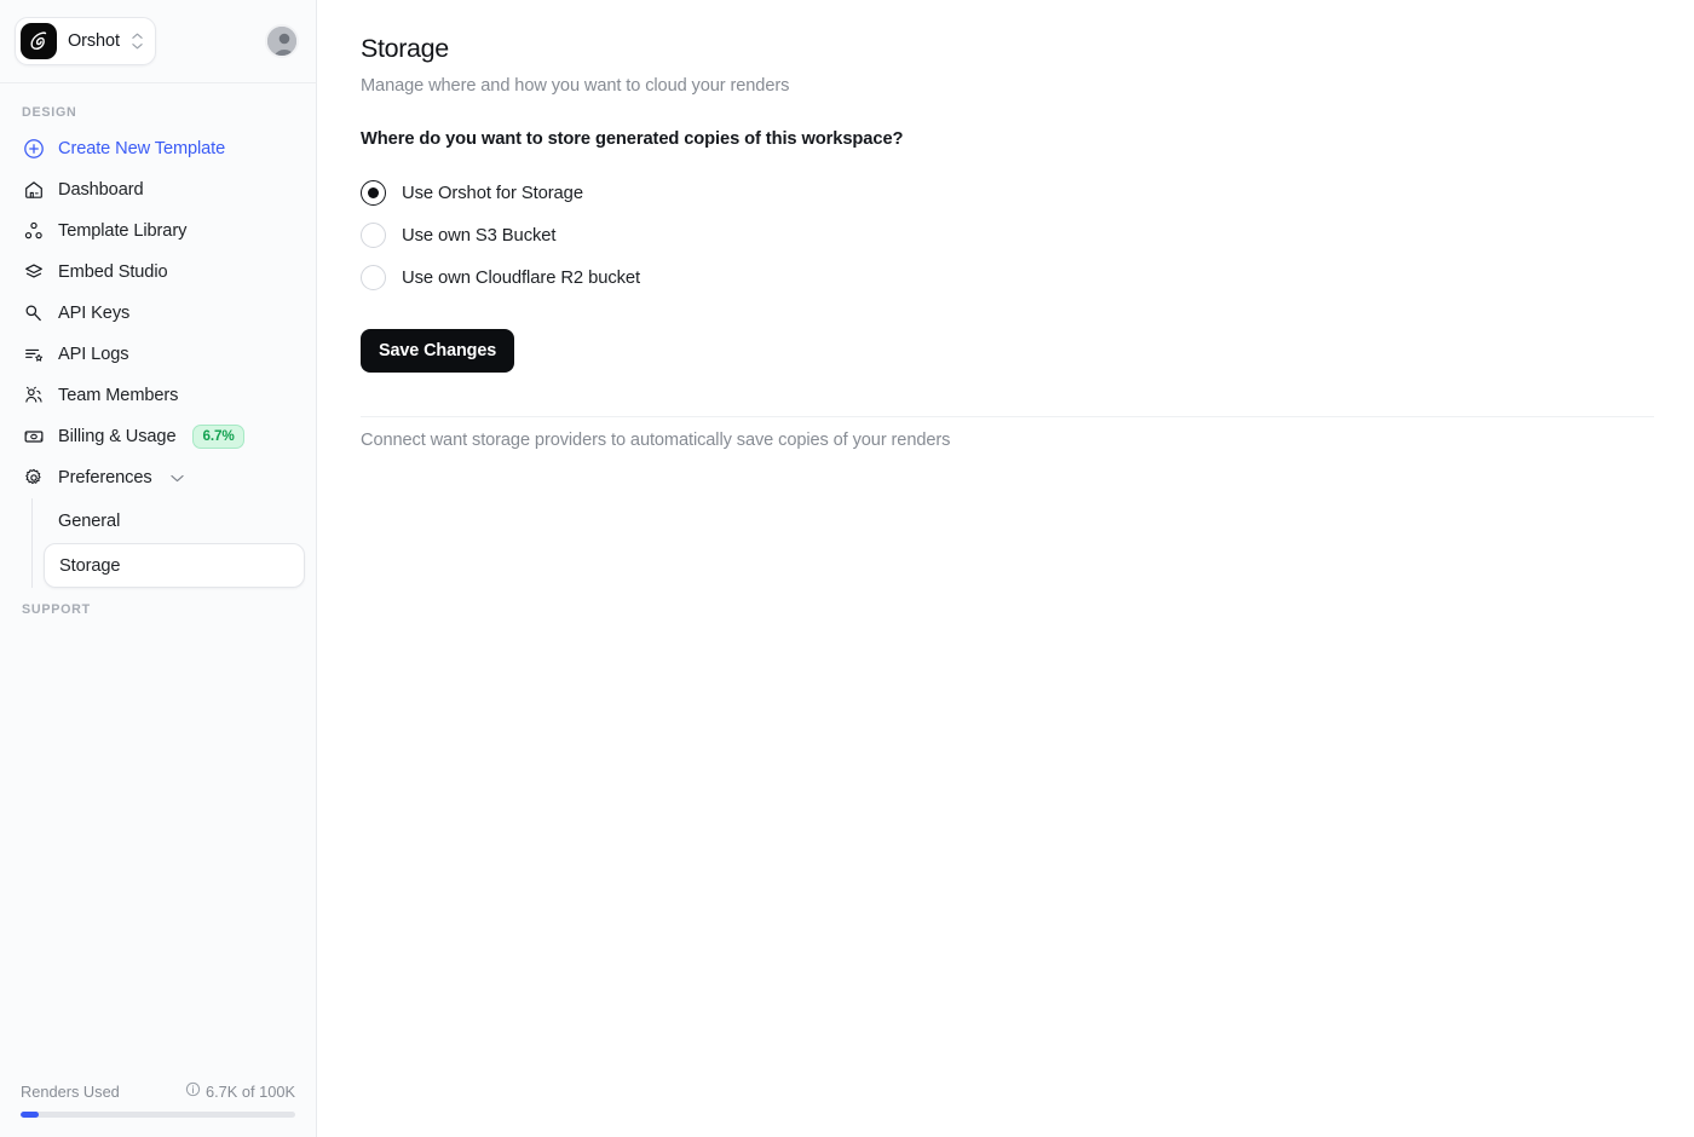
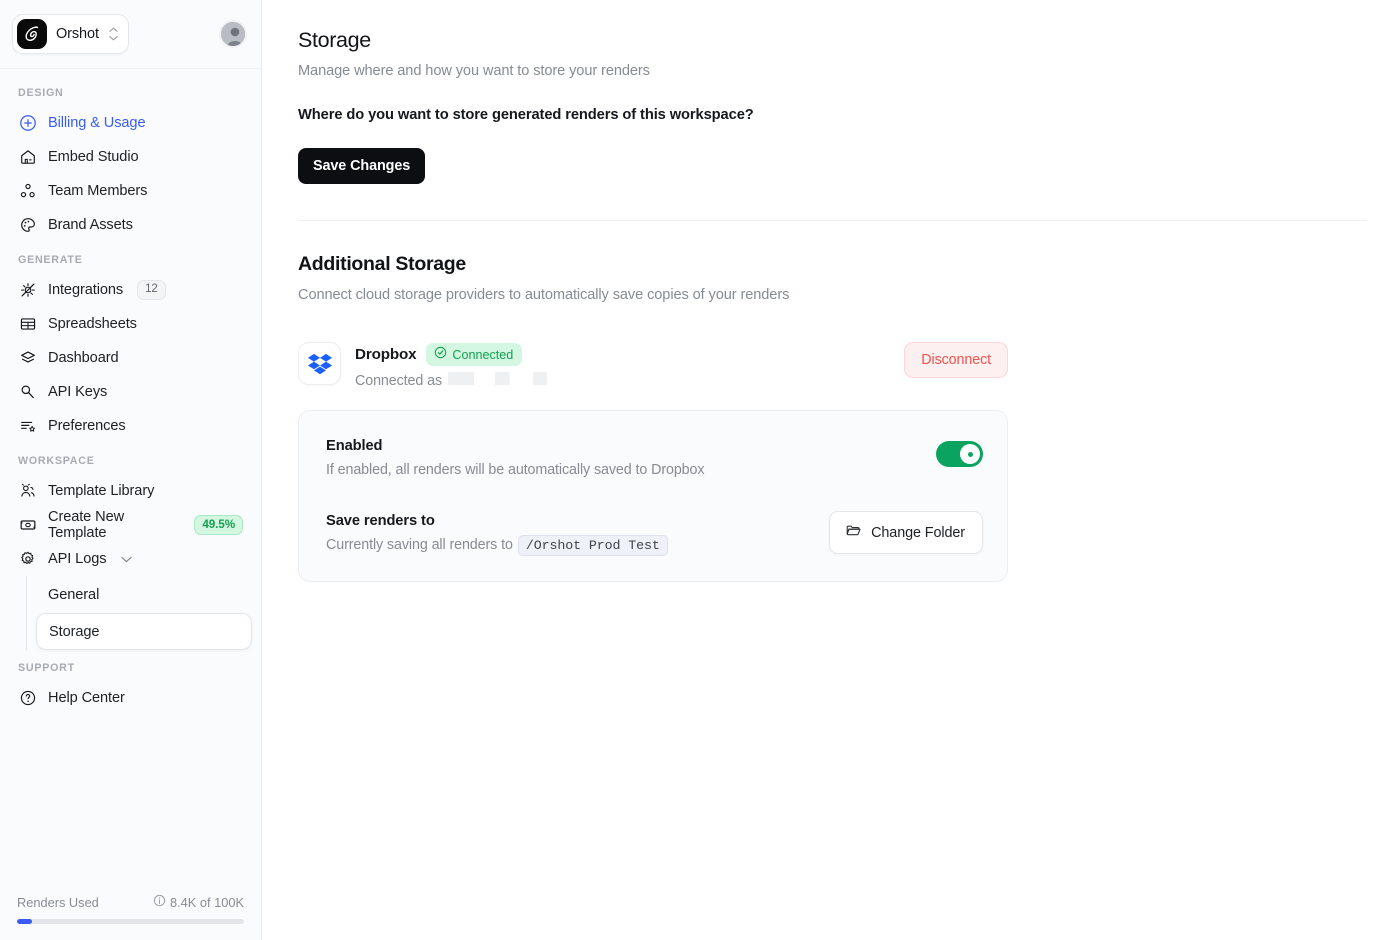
  Orshot
  DESIGN
- Create New Template
+ Billing & Usage
- Dashboard
+ Embed Studio
- Template Library
+ Team Members
+ Brand Assets
+ GENERATE
+ Integrations
+ 12
+ Spreadsheets
- Embed Studio
+ Dashboard
  API Keys
- API Logs
+ Preferences
+ WORKSPACE
- Team Members
+ Template Library
- Billing & Usage
+ Create New Template
- 6.7%
+ 49.5%
- Preferences
+ API Logs
  General
  Storage
  SUPPORT
+ Help Center
  Renders Used
- 6.7K of 100K
+ 8.4K of 100K
  Storage
- Manage where and how you want to cloud your renders
+ Manage where and how you want to store your renders
- Where do you want to store generated copies of this workspace?
+ Where do you want to store generated renders of this workspace?
- Use Orshot for Storage
- Use own S3 Bucket
- Use own Cloudflare R2 bucket
  Save Changes
+ Additional Storage
- Connect want storage providers to automatically save copies of your renders
+ Connect cloud storage providers to automatically save copies of your renders
+ Dropbox
+ Connected
+ Connected as
+ Disconnect
+ Enabled
+ If enabled, all renders will be automatically saved to Dropbox
+ Save renders to
+ Currently saving all renders to /Orshot Prod Test
+ Change Folder
